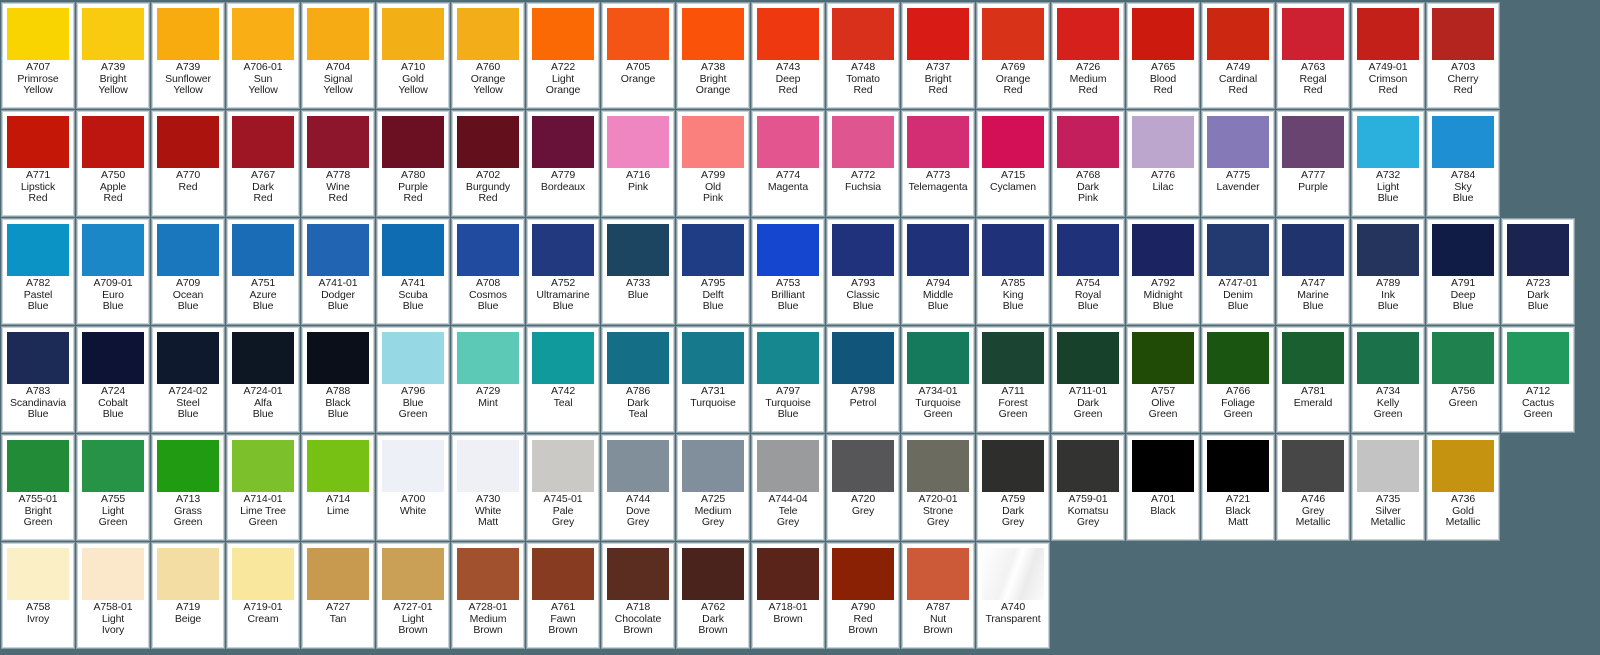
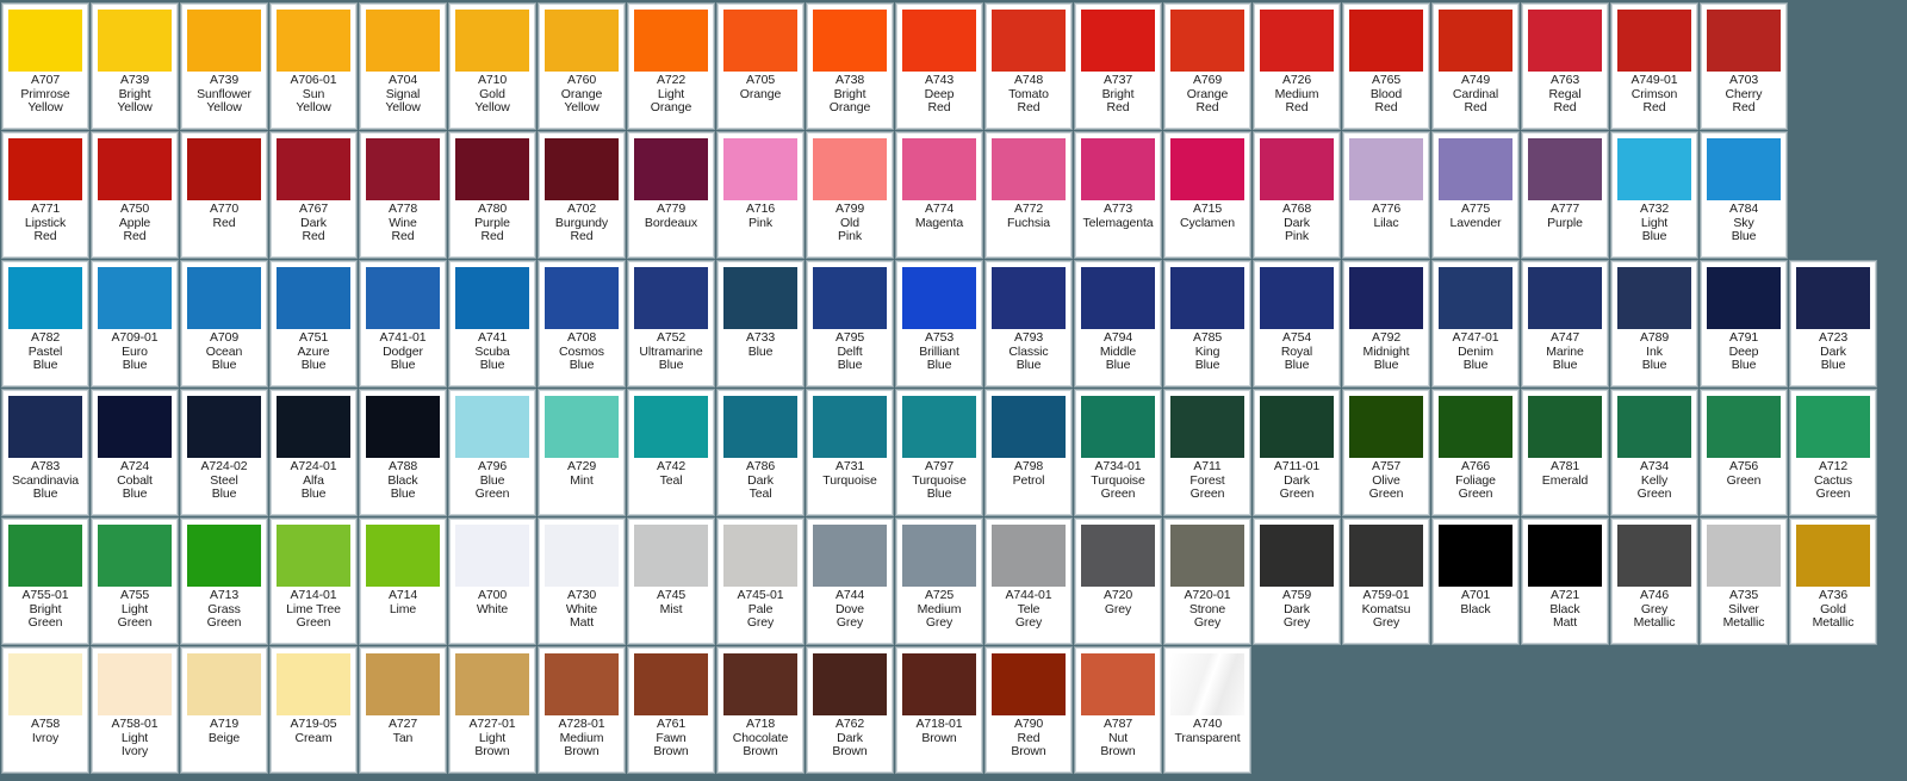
  A707
  Primrose
  Yellow
  A739
  Bright
  Yellow
  A739
  Sunflower
  Yellow
  A706-01
  Sun
  Yellow
  A704
  Signal
  Yellow
  A710
  Gold
  Yellow
  A760
  Orange
  Yellow
  A722
  Light
  Orange
  A705
  Orange
  A738
  Bright
  Orange
  A743
  Deep
  Red
  A748
  Tomato
  Red
  A737
  Bright
  Red
  A769
  Orange
  Red
  A726
  Medium
  Red
  A765
  Blood
  Red
  A749
  Cardinal
  Red
  A763
  Regal
  Red
  A749-01
  Crimson
  Red
  A703
  Cherry
  Red
  A771
  Lipstick
  Red
  A750
  Apple
  Red
  A770
  Red
  A767
  Dark
  Red
  A778
  Wine
  Red
  A780
  Purple
  Red
  A702
  Burgundy
  Red
  A779
  Bordeaux
  A716
  Pink
  A799
  Old
  Pink
  A774
  Magenta
  A772
  Fuchsia
  A773
  Telemagenta
  A715
  Cyclamen
  A768
  Dark
  Pink
  A776
  Lilac
  A775
  Lavender
  A777
  Purple
  A732
  Light
  Blue
  A784
  Sky
  Blue
  A782
  Pastel
  Blue
  A709-01
  Euro
  Blue
  A709
  Ocean
  Blue
  A751
  Azure
  Blue
  A741-01
  Dodger
  Blue
  A741
  Scuba
  Blue
  A708
  Cosmos
  Blue
  A752
  Ultramarine
  Blue
  A733
  Blue
  A795
  Delft
  Blue
  A753
  Brilliant
  Blue
  A793
  Classic
  Blue
  A794
  Middle
  Blue
  A785
  King
  Blue
  A754
  Royal
  Blue
  A792
  Midnight
  Blue
  A747-01
  Denim
  Blue
  A747
  Marine
  Blue
  A789
  Ink
  Blue
  A791
  Deep
  Blue
  A723
  Dark
  Blue
  A783
  Scandinavia
  Blue
  A724
  Cobalt
  Blue
  A724-02
  Steel
  Blue
  A724-01
  Alfa
  Blue
  A788
  Black
  Blue
  A796
  Blue
  Green
  A729
  Mint
  A742
  Teal
  A786
  Dark
  Teal
  A731
  Turquoise
  A797
  Turquoise
  Blue
  A798
  Petrol
  A734-01
  Turquoise
  Green
  A711
  Forest
  Green
  A711-01
  Dark
  Green
  A757
  Olive
  Green
  A766
  Foliage
  Green
  A781
  Emerald
  A734
  Kelly
  Green
  A756
  Green
  A712
  Cactus
  Green
  A755-01
  Bright
  Green
  A755
  Light
  Green
  A713
  Grass
  Green
  A714-01
  Lime Tree
  Green
  A714
  Lime
  A700
  White
  A730
  White
  Matt
+ A745
+ Mist
  A745-01
  Pale
  Grey
  A744
  Dove
  Grey
  A725
  Medium
  Grey
- A744-04
+ A744-01
  Tele
  Grey
  A720
  Grey
  A720-01
  Strone
  Grey
  A759
  Dark
  Grey
  A759-01
  Komatsu
  Grey
  A701
  Black
  A721
  Black
  Matt
  A746
  Grey
  Metallic
  A735
  Silver
  Metallic
  A736
  Gold
  Metallic
  A758
  Ivroy
  A758-01
  Light
  Ivory
  A719
  Beige
- A719-01
+ A719-05
  Cream
  A727
  Tan
  A727-01
  Light
  Brown
  A728-01
  Medium
  Brown
  A761
  Fawn
  Brown
  A718
  Chocolate
  Brown
  A762
  Dark
  Brown
  A718-01
  Brown
  A790
  Red
  Brown
  A787
  Nut
  Brown
  A740
  Transparent
